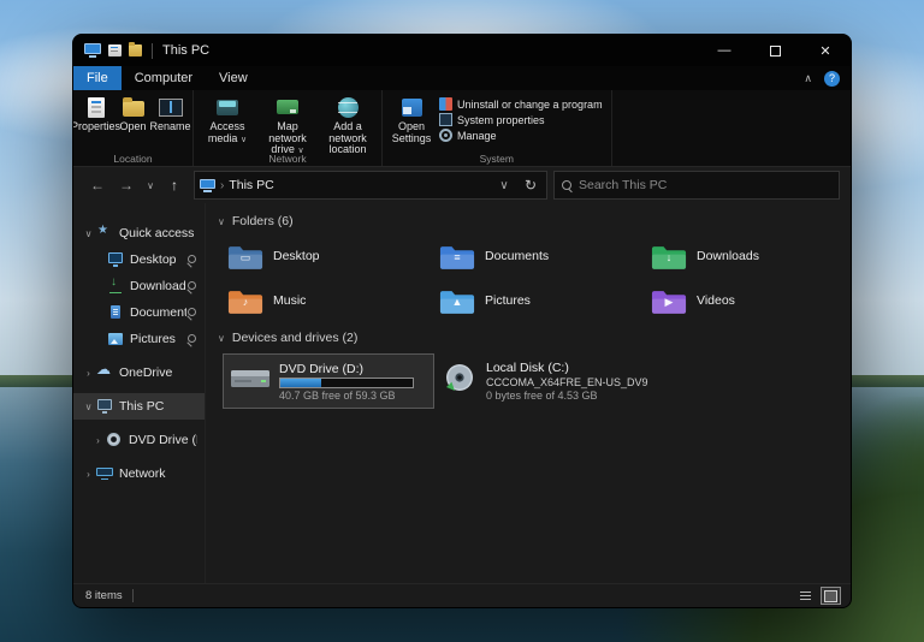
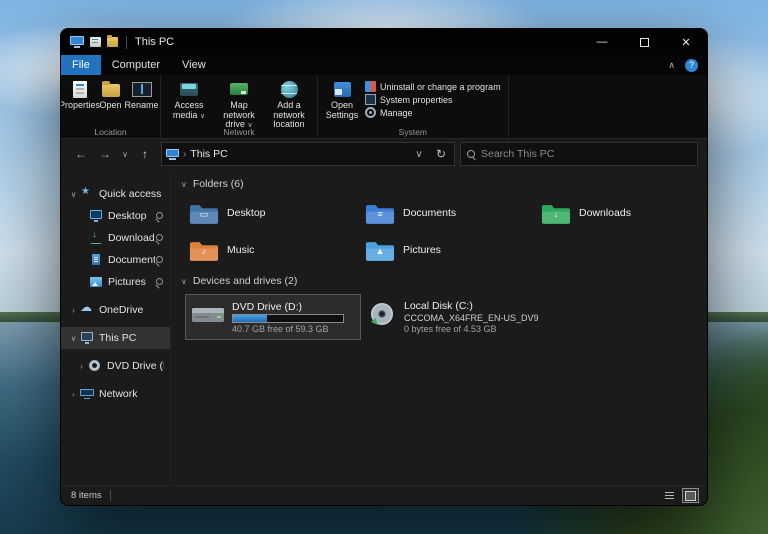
  This PC
  —
  ✕
  File
  Computer
  View
  ∧
  ?
  Properties
  Open
  Rename
  Location
  Access media
  Map network drive
  Add a network location
  Network
  Open Settings
  Uninstall or change a program
  System properties
  Manage
  System
  ←
  →
  ∨
  ↑
  ›
  This PC
  ∨
  ↻
  Search This PC
  ∨
  Quick access
  Desktop
  Download
  Document
  Pictures
  ›
  OneDrive
  ∨
  This PC
  ›
  ›
  Network
  ∨
  Folders (6)
  ▭
  Desktop
  ≡
  Documents
  ↓
  Downloads
  ♪
  Music
  ▲
  Pictures
- ▶
- Videos
  ∨
  Devices and drives (2)
  DVD Drive (D:)
  40.7 GB free of 59.3 GB
  Local Disk (C:)
  CCCOMA_X64FRE_EN-US_DV9
  0 bytes free of 4.53 GB
  8 items
